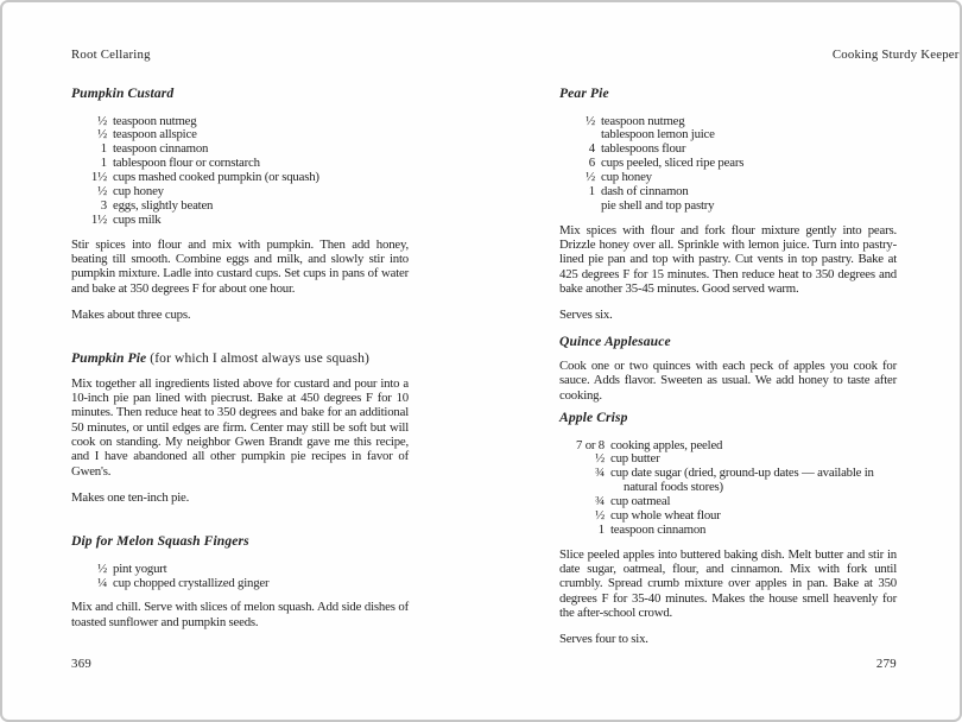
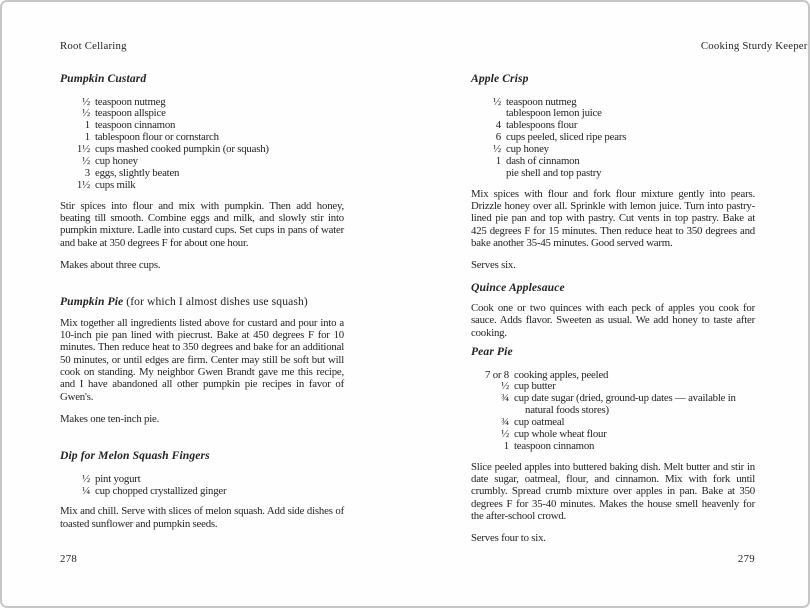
  Root Cellaring
  Pumpkin Custard
  ½	teaspoon nutmeg
  ½	teaspoon allspice
  1	teaspoon cinnamon
  1	tablespoon flour or cornstarch
  1½	cups mashed cooked pumpkin (or squash)
  ½	cup honey
  3	eggs, slightly beaten
  1½	cups milk
  Stir spices into flour and mix with pumpkin. Then add honey, beating till smooth. Combine eggs and milk, and slowly stir into pumpkin mixture. Ladle into custard cups. Set cups in pans of water and bake at 350 degrees F for about one hour.
  Makes about three cups.
- Pumpkin Pie (for which I almost always use squash)
+ Pumpkin Pie (for which I almost dishes use squash)
  Mix together all ingredients listed above for custard and pour into a 10-inch pie pan lined with piecrust. Bake at 450 degrees F for 10 minutes. Then reduce heat to 350 degrees and bake for an additional 50 minutes, or until edges are firm. Center may still be soft but will cook on standing. My neighbor Gwen Brandt gave me this recipe, and I have abandoned all other pumpkin pie recipes in favor of Gwen's.
  Makes one ten-inch pie.
  Dip for Melon Squash Fingers
  ½	pint yogurt
  ¼	cup chopped crystallized ginger
  Mix and chill. Serve with slices of melon squash. Add side dishes of toasted sunflower and pumpkin seeds.
- 369
+ 278
  Cooking Sturdy Keeper
- Pear Pie
+ Apple Crisp
  ½	teaspoon nutmeg
  	tablespoon lemon juice
  4	tablespoons flour
  6	cups peeled, sliced ripe pears
  ½	cup honey
  1	dash of cinnamon
  	pie shell and top pastry
  Mix spices with flour and fork flour mixture gently into pears. Drizzle honey over all. Sprinkle with lemon juice. Turn into pastry-lined pie pan and top with pastry. Cut vents in top pastry. Bake at 425 degrees F for 15 minutes. Then reduce heat to 350 degrees and bake another 35-45 minutes. Good served warm.
  Serves six.
  Quince Applesauce
  Cook one or two quinces with each peck of apples you cook for sauce. Adds flavor. Sweeten as usual. We add honey to taste after cooking.
- Apple Crisp
+ Pear Pie
  7 or 8	cooking apples, peeled
  ½	cup butter
  ¾	cup date sugar (dried, ground-up dates — available in natural foods stores)
  ¾	cup oatmeal
  ½	cup whole wheat flour
  1	teaspoon cinnamon
  Slice peeled apples into buttered baking dish. Melt butter and stir in date sugar, oatmeal, flour, and cinnamon. Mix with fork until crumbly. Spread crumb mixture over apples in pan. Bake at 350 degrees F for 35-40 minutes. Makes the house smell heavenly for the after-school crowd.
  Serves four to six.
  279
